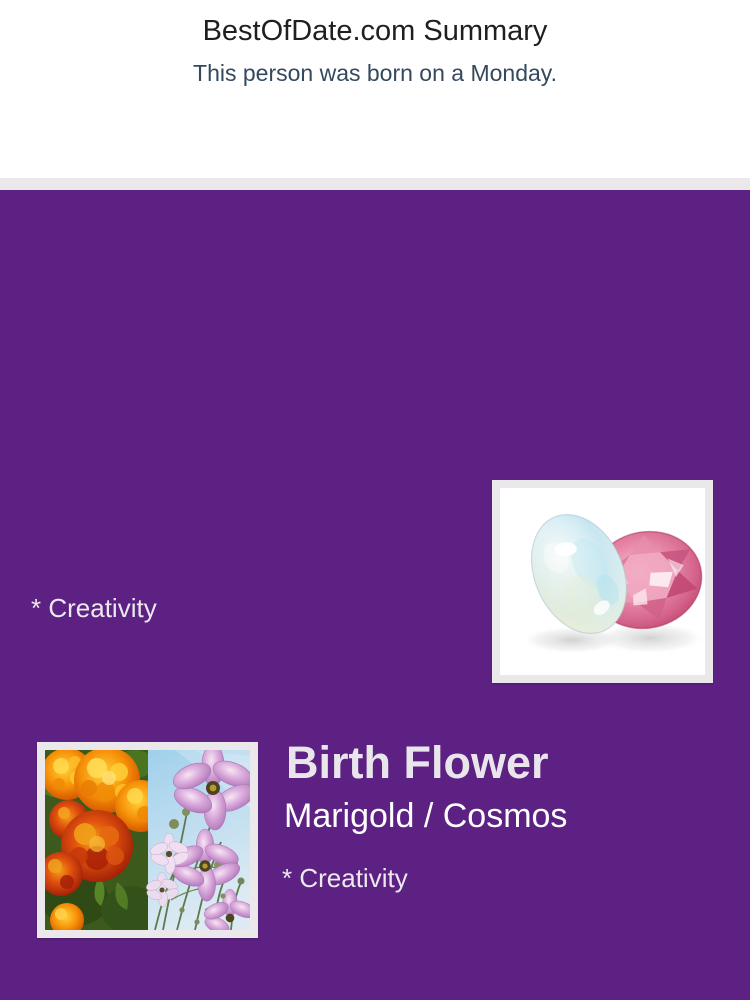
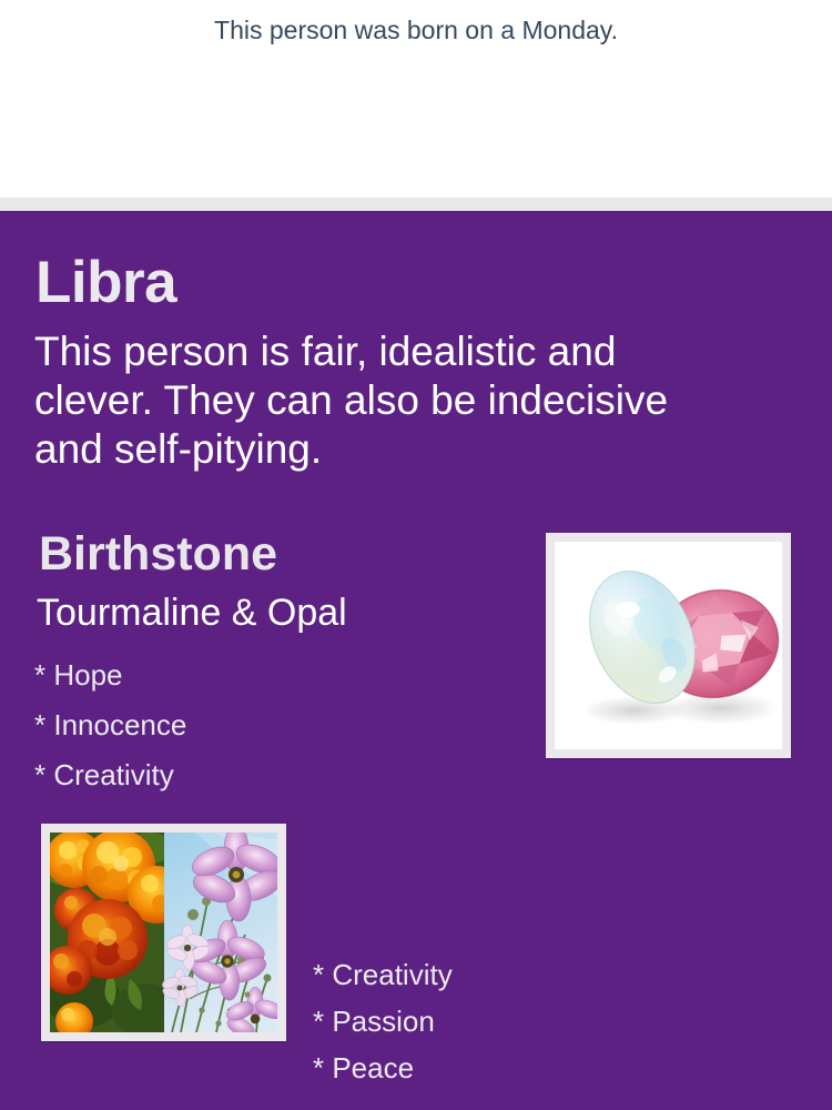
- BestOfDate.com Summary
  This person was born on a Monday.
+ Libra
+ This person is fair, idealistic and clever. They can also be indecisive and self-pitying.
+ Birthstone
+ Tourmaline & Opal
+ * Hope
+ * Innocence
  * Creativity
- Birth Flower
- Marigold / Cosmos
  * Creativity
+ * Passion
+ * Peace
